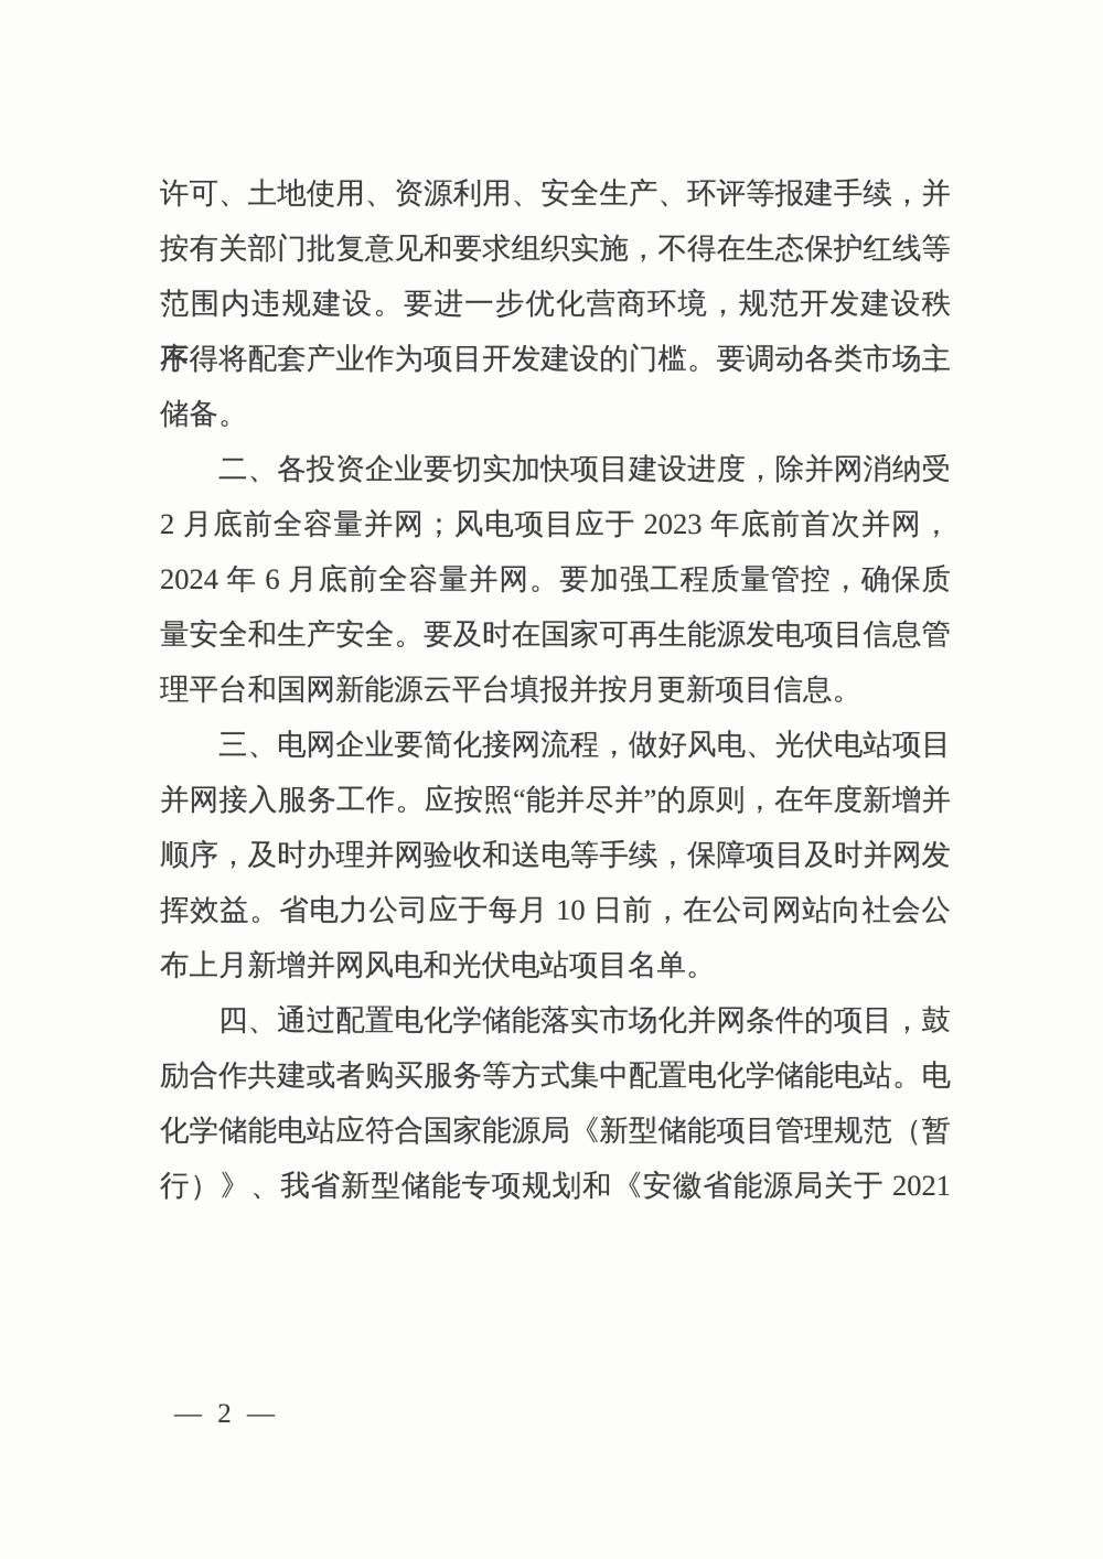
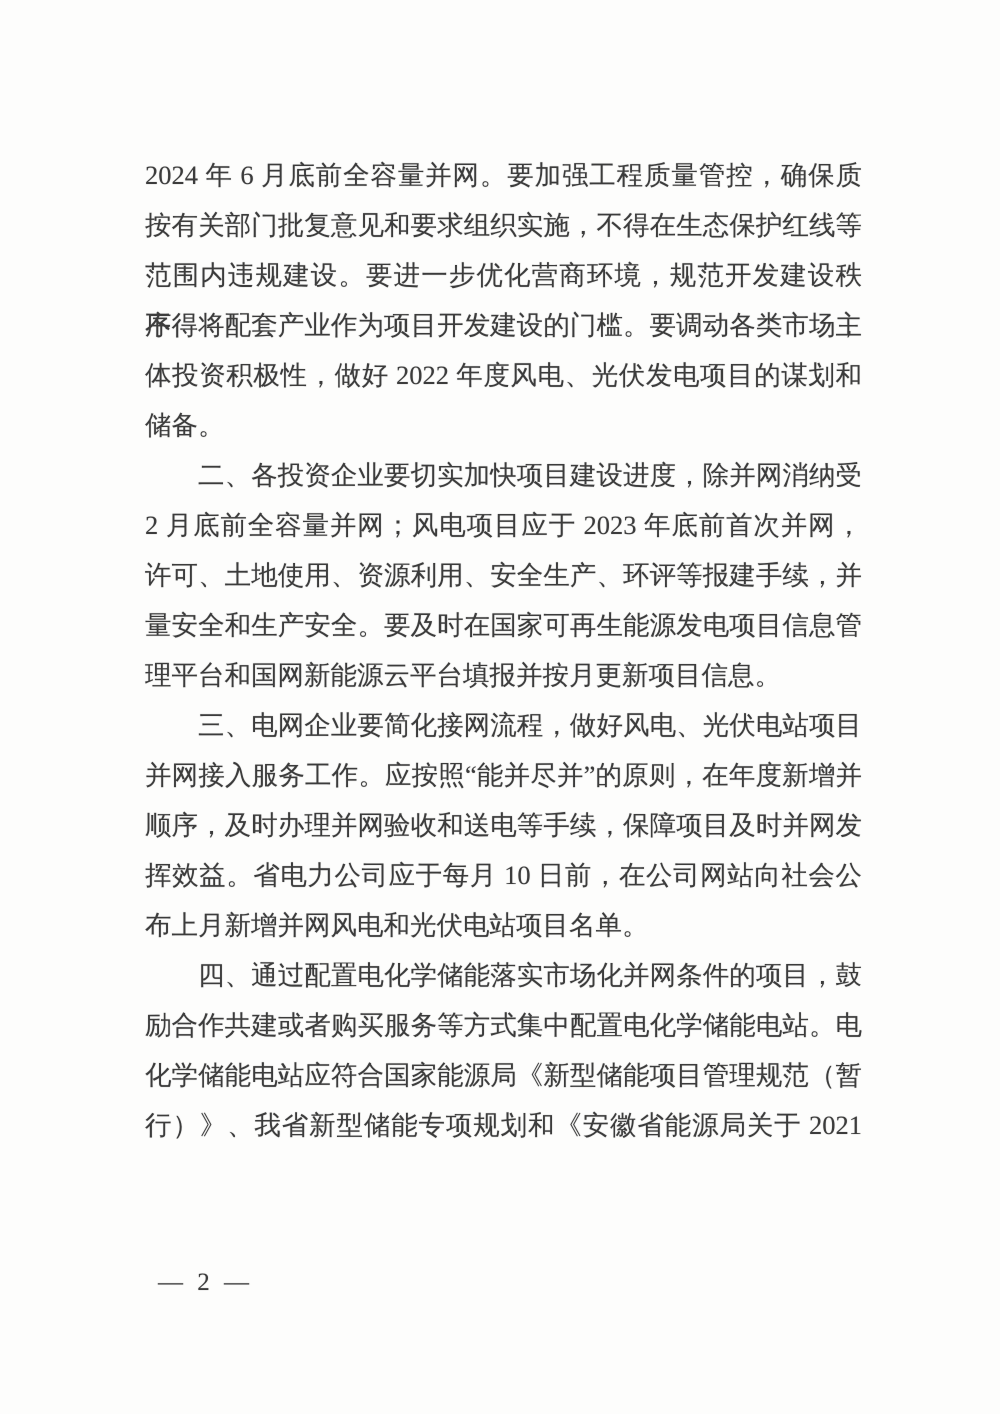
- 许可、土地使用、资源利用、安全生产、环评等报建手续，并
+ 2024 年 6 月底前全容量并网。要加强工程质量管控，确保质
  按有关部门批复意见和要求组织实施，不得在生态保护红线等
  范围内违规建设。要进一步优化营商环境，规范开发建设秩序，
  不得将配套产业作为项目开发建设的门槛。要调动各类市场主
+ 体投资积极性，做好 2022 年度风电、光伏发电项目的谋划和
  储备。
  二、各投资企业要切实加快项目建设进度，除并网消纳受
  2 月底前全容量并网；风电项目应于 2023 年底前首次并网，
- 2024 年 6 月底前全容量并网。要加强工程质量管控，确保质
+ 许可、土地使用、资源利用、安全生产、环评等报建手续，并
  量安全和生产安全。要及时在国家可再生能源发电项目信息管
  理平台和国网新能源云平台填报并按月更新项目信息。
  三、电网企业要简化接网流程，做好风电、光伏电站项目
  并网接入服务工作。应按照“能并尽并”的原则，在年度新增并
  顺序，及时办理并网验收和送电等手续，保障项目及时并网发
  挥效益。省电力公司应于每月 10 日前，在公司网站向社会公
  布上月新增并网风电和光伏电站项目名单。
  四、通过配置电化学储能落实市场化并网条件的项目，鼓
  励合作共建或者购买服务等方式集中配置电化学储能电站。电
  化学储能电站应符合国家能源局《新型储能项目管理规范（暂
  行）》、我省新型储能专项规划和《安徽省能源局关于 2021
  — 2 —
